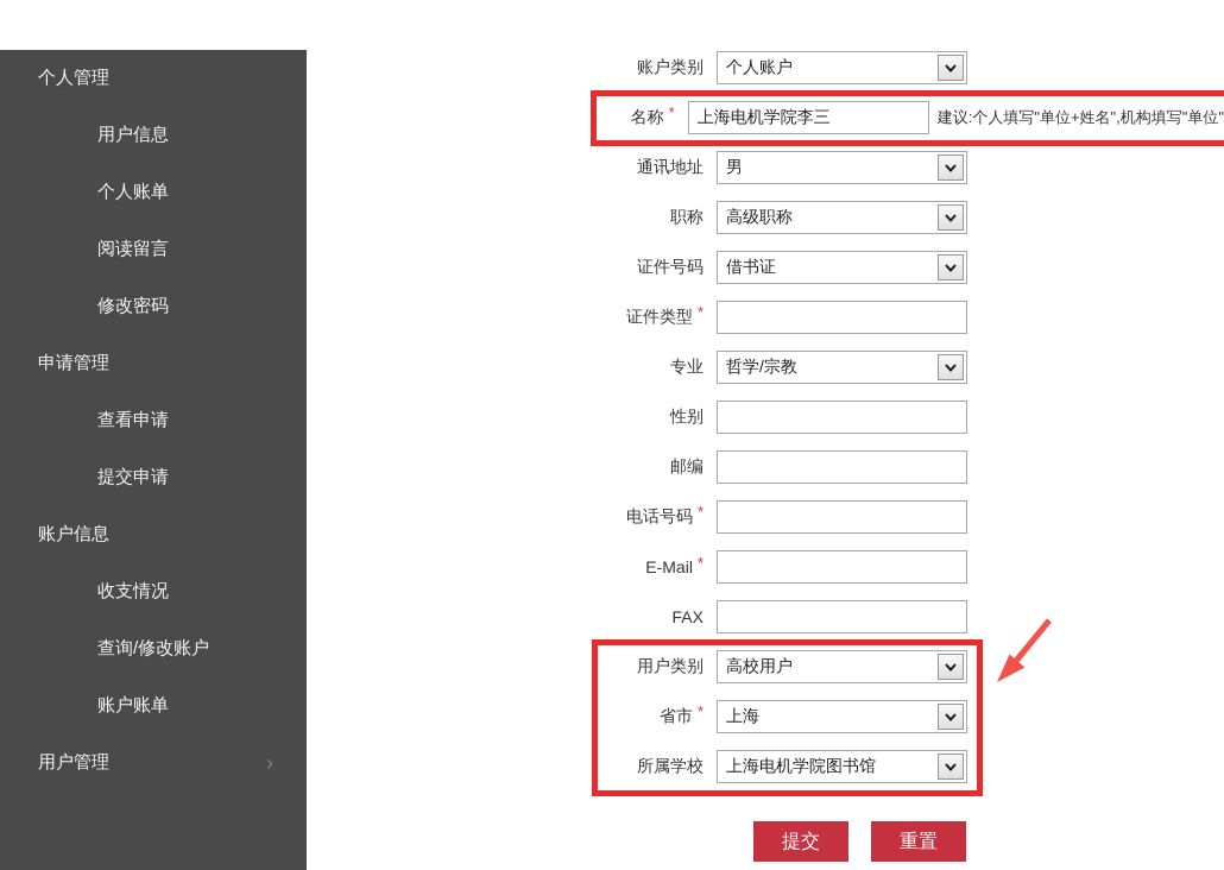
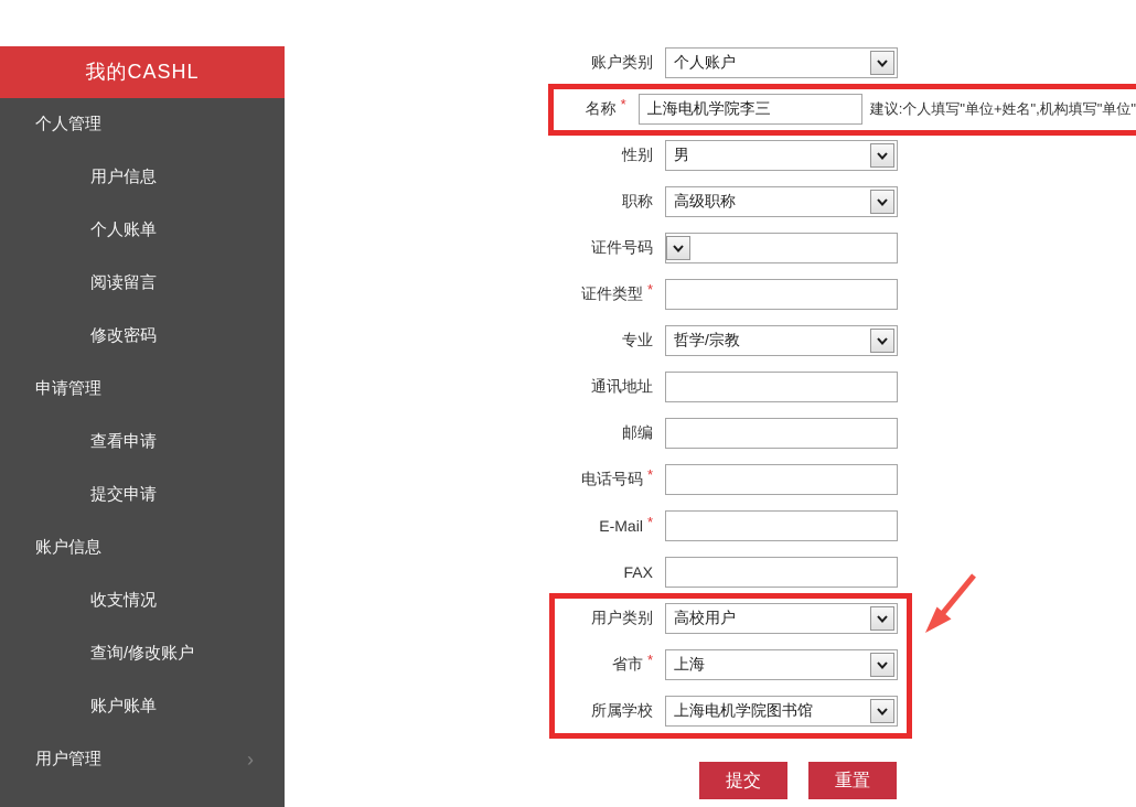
+ 我的CASHL
  个人管理
  用户信息
  个人账单
  阅读留言
  修改密码
  申请管理
  查看申请
  提交申请
  账户信息
  收支情况
  查询/修改账户
  账户账单
  用户管理
  ›
  账户类别
  个人账户
  名称 *
  上海电机学院李三
  建议:个人填写"单位+姓名",机构填写"单位"
- 通讯地址
+ 性别
  男
  职称
  高级职称
  证件号码
- 借书证
  证件类型 *
  专业
  哲学/宗教
- 性别
+ 通讯地址
  邮编
  电话号码 *
  E-Mail *
  FAX
  用户类别
  高校用户
  省市 *
  上海
  所属学校
  上海电机学院图书馆
  提交
  重置
